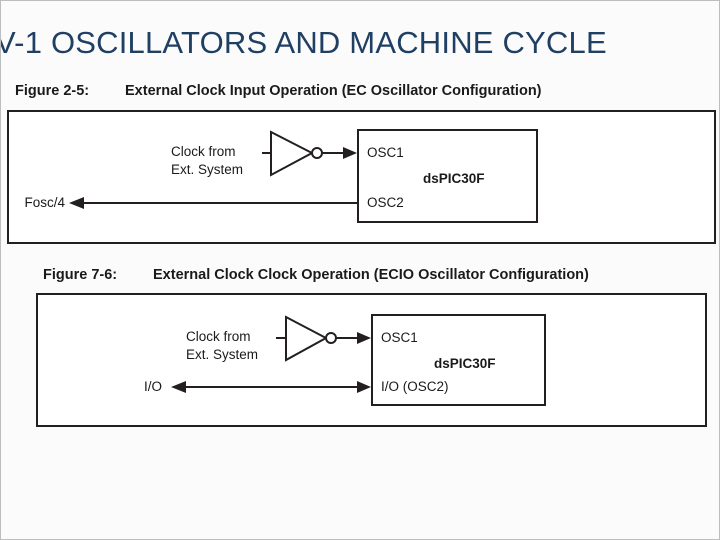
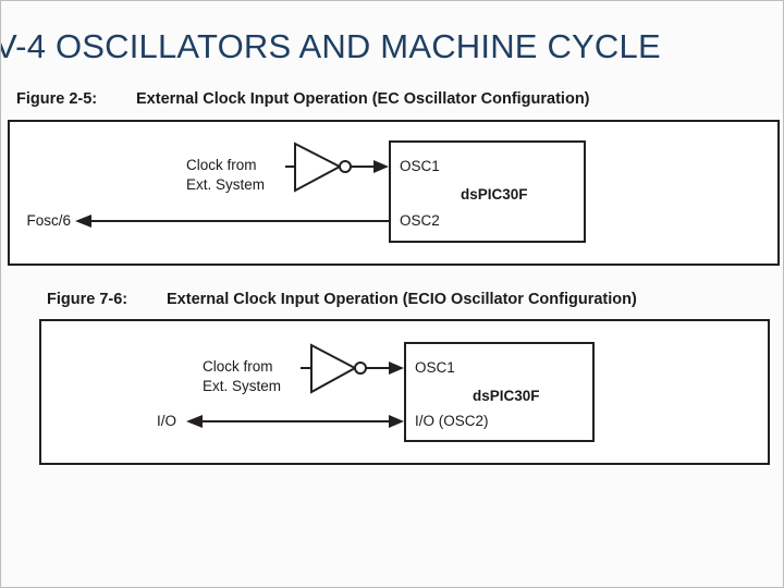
- V-1 OSCILLATORS AND MACHINE CYCLE
+ V-4 OSCILLATORS AND MACHINE CYCLE
  Figure 2-5: External Clock Input Operation (EC Oscillator Configuration)
  Clock from
  Ext. System
  OSC1
  dsPIC30F
  OSC2
- Fosc/4
+ Fosc/6
- Figure 7-6: External Clock Clock Operation (ECIO Oscillator Configuration)
+ Figure 7-6: External Clock Input Operation (ECIO Oscillator Configuration)
  Clock from
  Ext. System
  OSC1
  dsPIC30F
  I/O (OSC2)
  I/O
